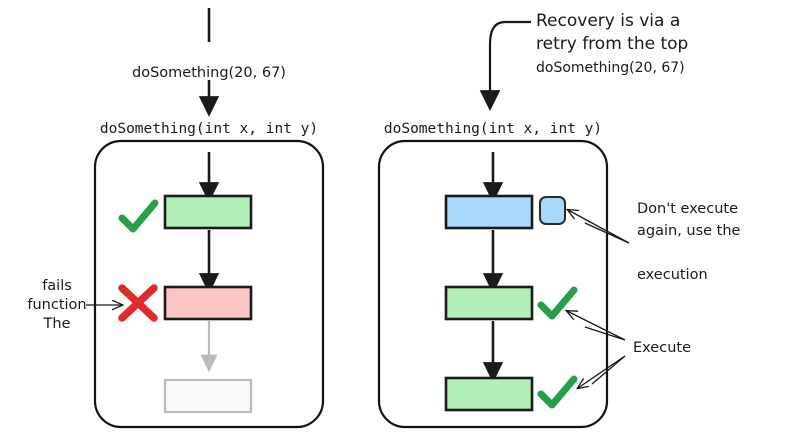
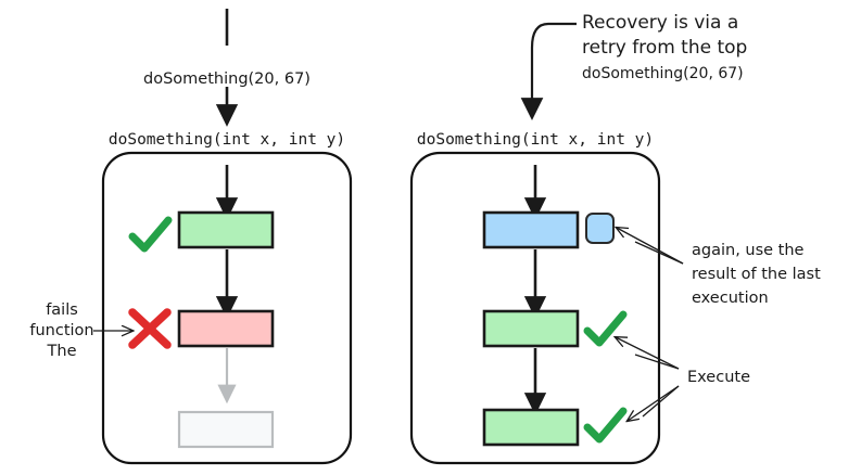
  doSomething(20, 67)
  doSomething(int x, int y)
  fails
  function
  The
  Recovery is via a
  retry from the top
  doSomething(20, 67)
  doSomething(int x, int y)
- Don't execute
  again, use the
+ result of the last
  execution
  Execute
